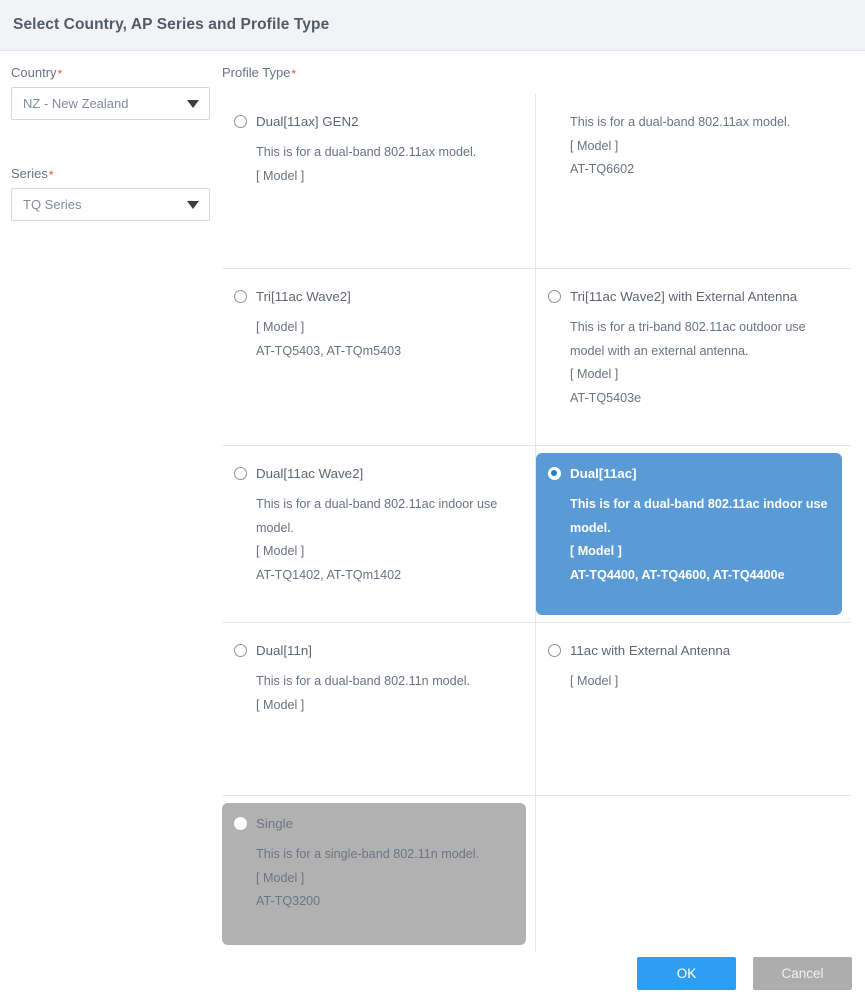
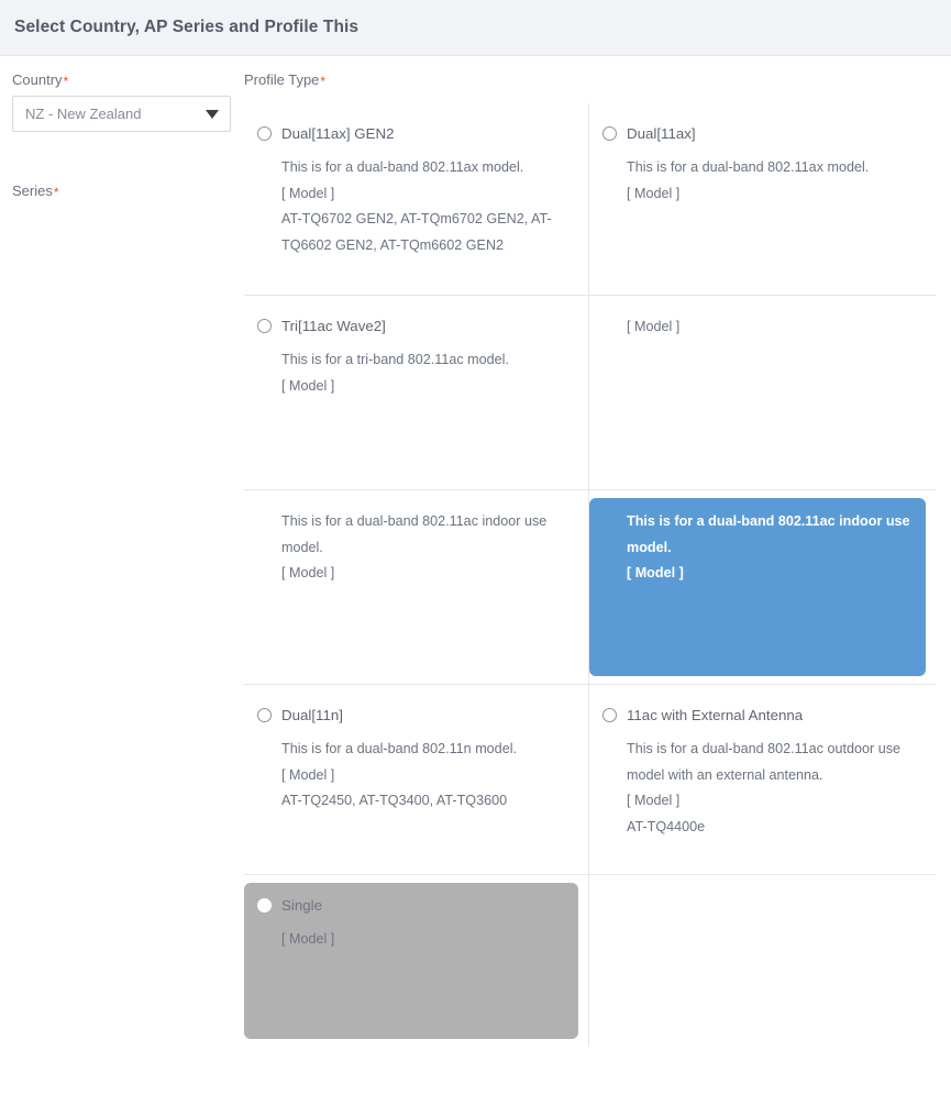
- Select Country, AP Series and Profile Type
+ Select Country, AP Series and Profile This
  Country*
  NZ - New Zealand
  Series*
- TQ Series
  Profile Type*
  Dual[11ax] GEN2
  This is for a dual-band 802.11ax model.
  [ Model ]
+ AT-TQ6702 GEN2, AT-TQm6702 GEN2, AT-TQ6602 GEN2, AT-TQm6602 GEN2
+ Dual[11ax]
  This is for a dual-band 802.11ax model.
  [ Model ]
- AT-TQ6602
  Tri[11ac Wave2]
+ This is for a tri-band 802.11ac model.
  [ Model ]
- AT-TQ5403, AT-TQm5403
- Tri[11ac Wave2] with External Antenna
- This is for a tri-band 802.11ac outdoor use model with an external antenna.
  [ Model ]
- AT-TQ5403e
- Dual[11ac Wave2]
  This is for a dual-band 802.11ac indoor use model.
  [ Model ]
- AT-TQ1402, AT-TQm1402
- Dual[11ac]
  This is for a dual-band 802.11ac indoor use model.
  [ Model ]
- AT-TQ4400, AT-TQ4600, AT-TQ4400e
  Dual[11n]
  This is for a dual-band 802.11n model.
  [ Model ]
+ AT-TQ2450, AT-TQ3400, AT-TQ3600
  11ac with External Antenna
+ This is for a dual-band 802.11ac outdoor use model with an external antenna.
  [ Model ]
+ AT-TQ4400e
  Single
- This is for a single-band 802.11n model.
  [ Model ]
- AT-TQ3200
- OK
- Cancel
